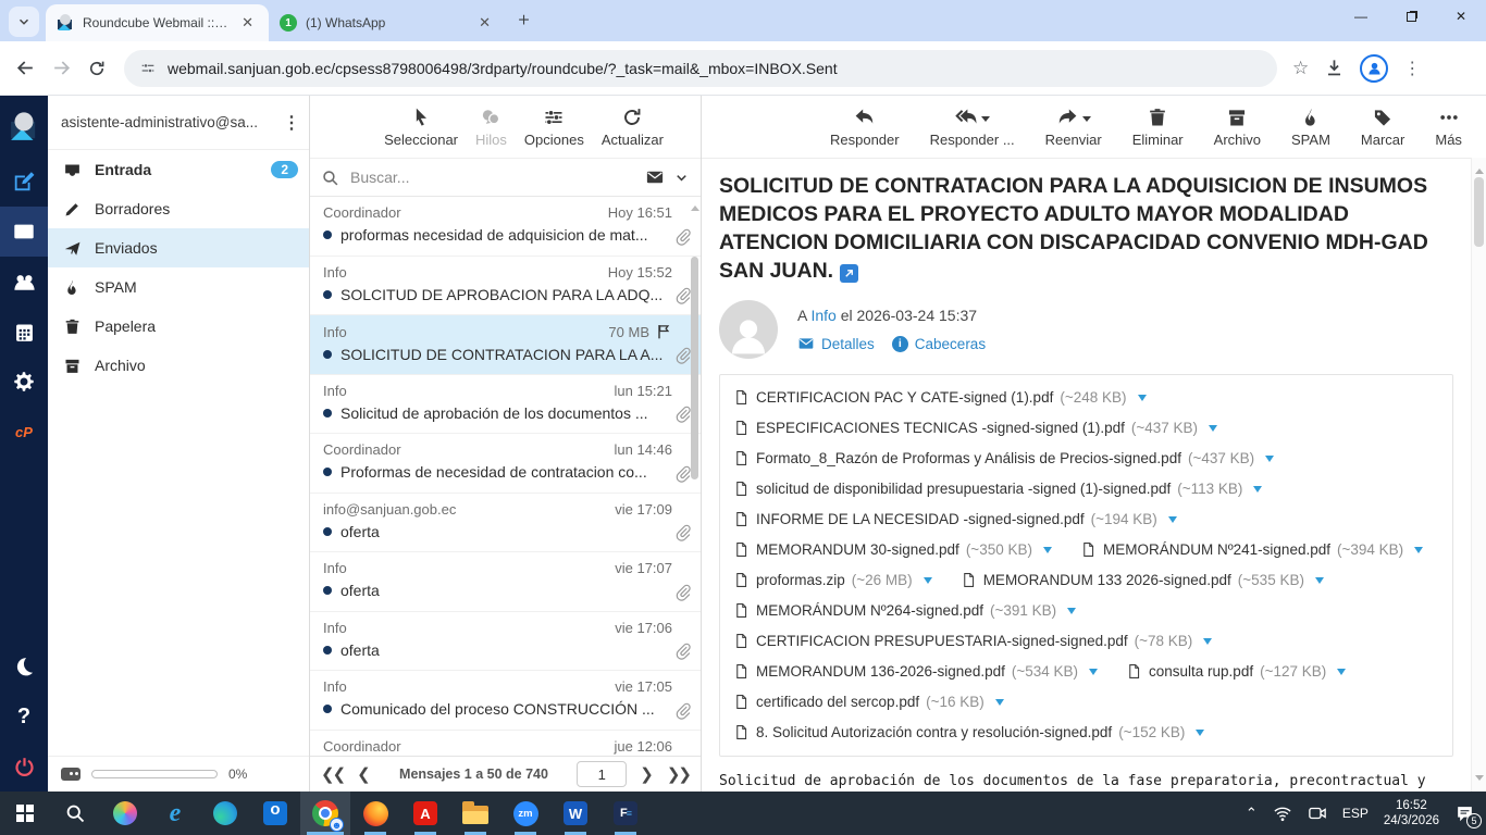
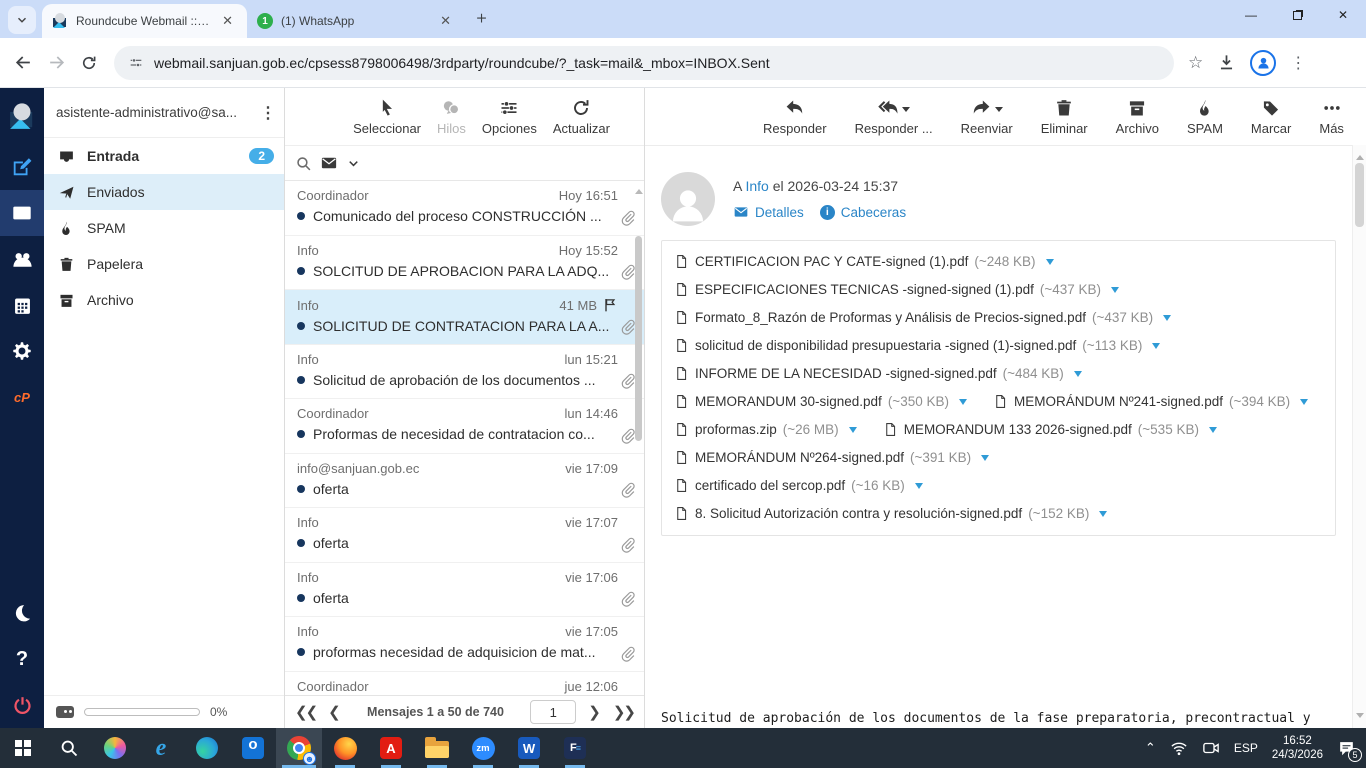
  Roundcube Webmail :: E
  ✕
  1
  (1) WhatsApp
  ✕
  ＋
  —
  ✕
  webmail.sanjuan.gob.ec/cpsess8798006498/3rdparty/roundcube/?_task=mail&_mbox=INBOX.Sent
  ☆
  ⋮
  cP
  ?
  asistente-administrativo@sa...
  ⋮
  Entrada
  2
- Borradores
  Enviados
  SPAM
  Papelera
  Archivo
  0%
  Seleccionar
  Hilos
  Opciones
  Actualizar
- Buscar...
  Coordinador
  Hoy 16:51
- proformas necesidad de adquisicion de mat...
+ Comunicado del proceso CONSTRUCCIÓN ...
  Info
  Hoy 15:52
  SOLCITUD DE APROBACION PARA LA ADQ...
  Info
- 70 MB
+ 41 MB
  SOLICITUD DE CONTRATACION PARA LA A...
  Info
  lun 15:21
  Solicitud de aprobación de los documentos ...
  Coordinador
  lun 14:46
  Proformas de necesidad de contratacion co...
  info@sanjuan.gob.ec
  vie 17:09
  oferta
  Info
  vie 17:07
  oferta
  Info
  vie 17:06
  oferta
  Info
  vie 17:05
- Comunicado del proceso CONSTRUCCIÓN ...
+ proformas necesidad de adquisicion de mat...
  Coordinador
  jue 12:06
  ❮❮
  ❮
  Mensajes 1 a 50 de 740
  1
  ❯
  ❯❯
  Responder
  Responder ...
  Reenviar
  Eliminar
  Archivo
  SPAM
  Marcar
  Más
- SOLICITUD DE CONTRATACION PARA LA ADQUISICION DE INSUMOS MEDICOS PARA EL PROYECTO ADULTO MAYOR MODALIDAD ATENCION DOMICILIARIA CON DISCAPACIDAD CONVENIO MDH-GAD SAN JUAN.
  A Info el 2026-03-24 15:37
  Detalles
  i
  Cabeceras
  CERTIFICACION PAC Y CATE-signed (1).pdf
  (~248 KB)
  ESPECIFICACIONES TECNICAS -signed-signed (1).pdf
  (~437 KB)
  Formato_8_Razón de Proformas y Análisis de Precios-signed.pdf
  (~437 KB)
  solicitud de disponibilidad presupuestaria -signed (1)-signed.pdf
  (~113 KB)
  INFORME DE LA NECESIDAD -signed-signed.pdf
- (~194 KB)
+ (~484 KB)
  MEMORANDUM 30-signed.pdf
  (~350 KB)
  MEMORÁNDUM Nº241-signed.pdf
  (~394 KB)
  proformas.zip
  (~26 MB)
  MEMORANDUM 133 2026-signed.pdf
  (~535 KB)
  MEMORÁNDUM Nº264-signed.pdf
  (~391 KB)
- CERTIFICACION PRESUPUESTARIA-signed-signed.pdf
- (~78 KB)
- MEMORANDUM 136-2026-signed.pdf
- (~534 KB)
- consulta rup.pdf
- (~127 KB)
  certificado del sercop.pdf
  (~16 KB)
  8. Solicitud Autorización contra y resolución-signed.pdf
  (~152 KB)
  Solicitud de aprobación de los documentos de la fase preparatoria, precontractual y
  e
  ☻
  A
  zm
  W
  F
  ≡
  ⌃
  ESP
  16:52
  24/3/2026
  5
